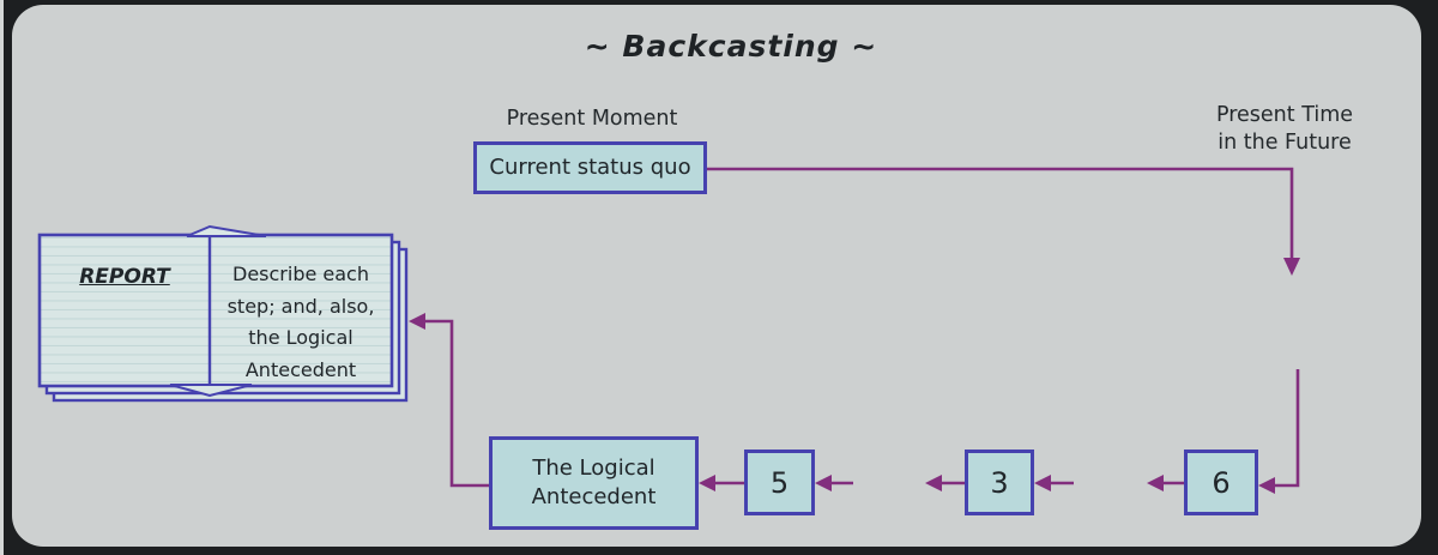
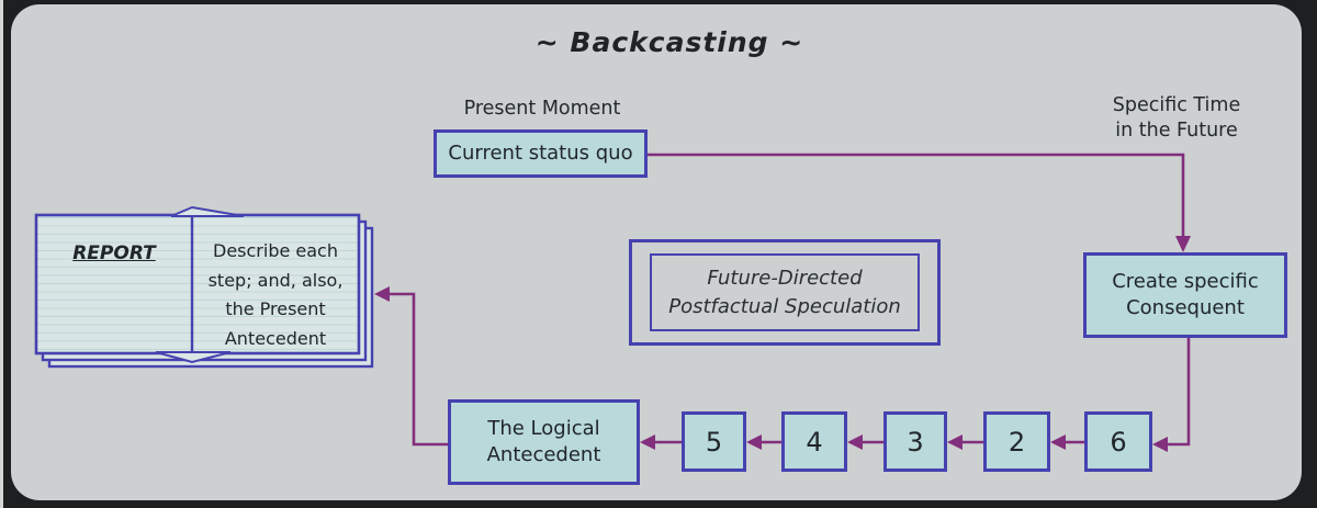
  ~ Backcasting ~
  Present Moment
- Present Time in the Future
+ Specific Time in the Future
  Current status quo
+ Future-Directed Postfactual Speculation
+ Create specific Consequent
  The Logical Antecedent
  5
+ 4
  3
+ 2
  6
  REPORT
- Describe each step; and, also, the Logical Antecedent
+ Describe each step; and, also, the Present Antecedent
